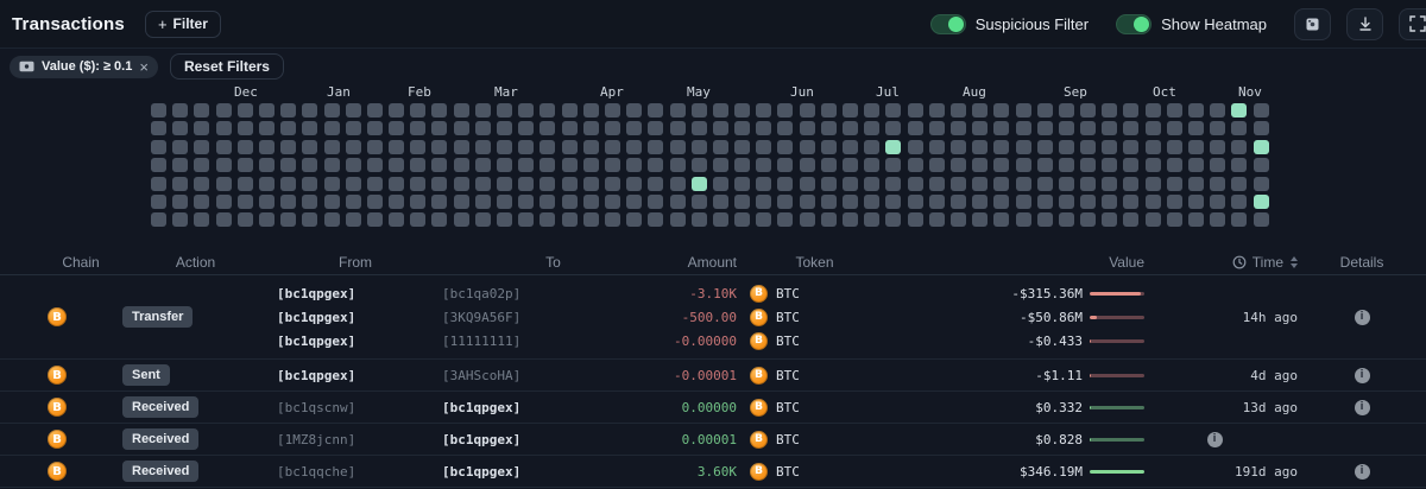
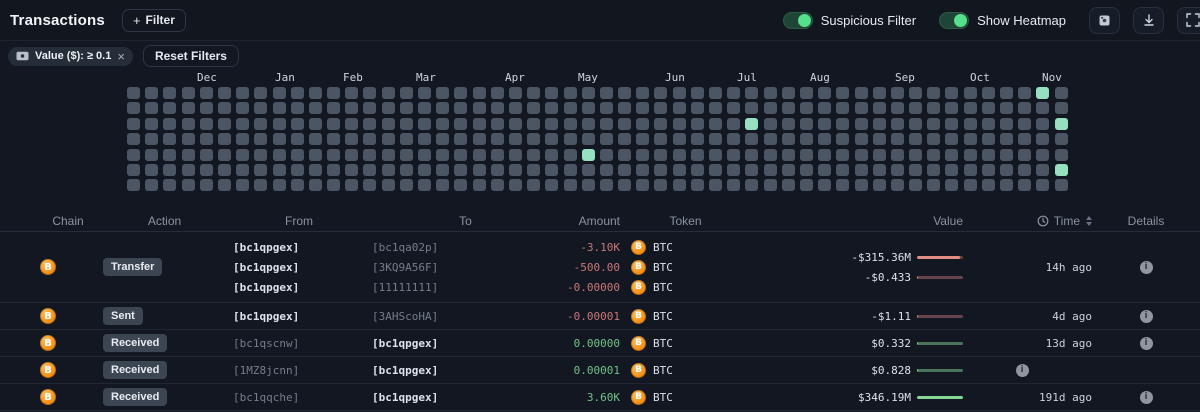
  Transactions
  +
  Filter
  Suspicious Filter
  Show Heatmap
  Value ($): ≥ 0.1
  ×
  Reset Filters
  Dec
  Jan
  Feb
  Mar
  Apr
  May
  Jun
  Jul
  Aug
  Sep
  Oct
  Nov
  Chain
  Action
  From
  To
  Amount
  Token
  Value
  Time
  Details
  B
  Transfer
  [bc1qpgex]
  [bc1qpgex]
  [bc1qpgex]
  [bc1qa02p]
  [3KQ9A56F]
  [11111111]
  -3.10K
  -500.00
  -0.00000
  B
  BTC
  B
  BTC
  B
  BTC
  -$315.36M
- -$50.86M
  -$0.433
  14h ago
  i
  B
  Sent
  [bc1qpgex]
  [3AHScoHA]
  -0.00001
  B
  BTC
  -$1.11
  4d ago
  i
  B
  Received
  [bc1qscnw]
  [bc1qpgex]
  0.00000
  B
  BTC
  $0.332
  13d ago
  i
  B
  Received
  [1MZ8jcnn]
  [bc1qpgex]
  0.00001
  B
  BTC
  $0.828
  i
  B
  Received
  [bc1qqche]
  [bc1qpgex]
  3.60K
  B
  BTC
  $346.19M
  191d ago
  i
